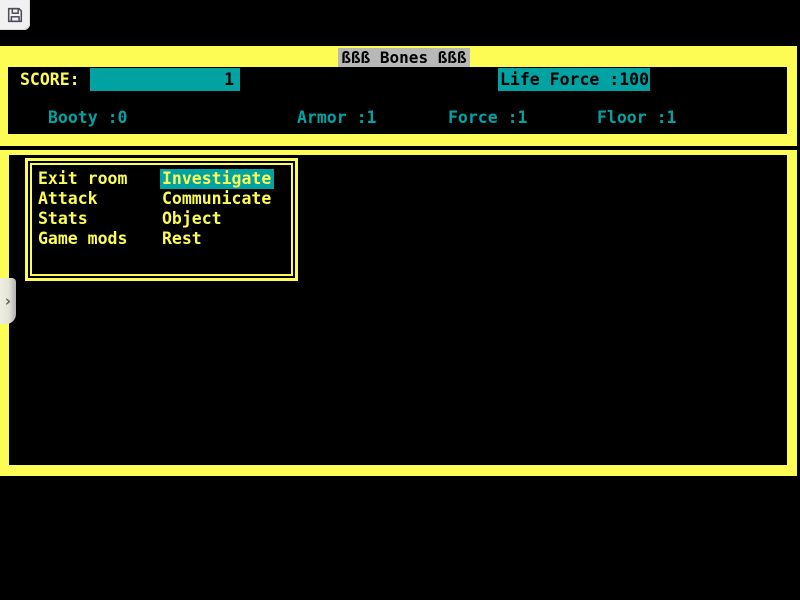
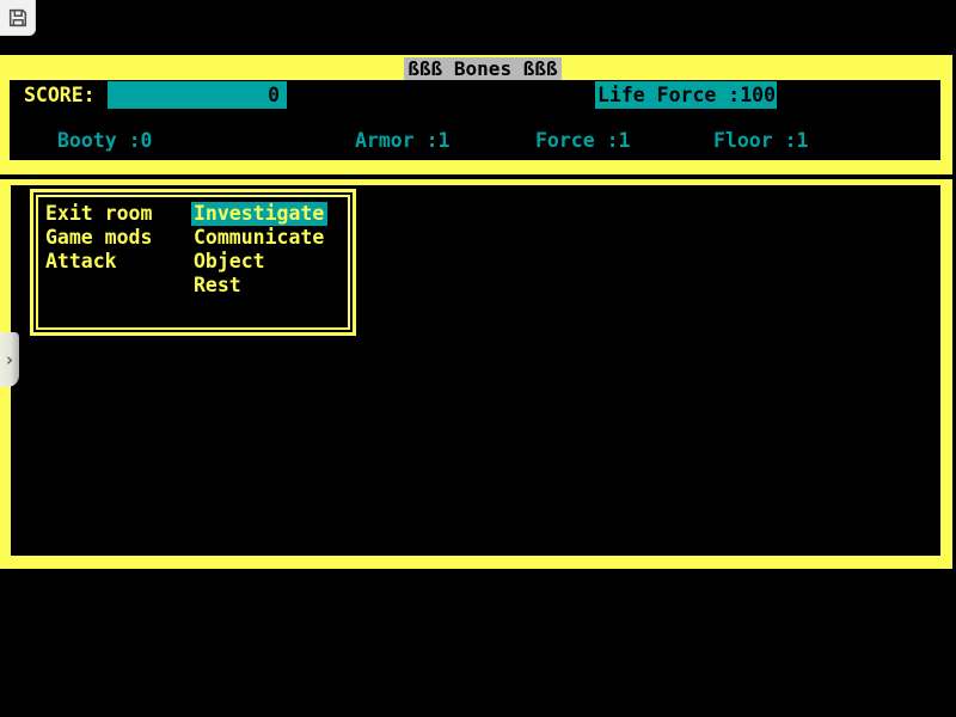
  ßßß Bones ßßß
  SCORE:
- 1
+ 0
  Life Force :100
  Booty :0
  Armor :1
  Force :1
  Floor :1
  Exit room
- Attack
+ Game mods
- Stats
- Game mods
+ Attack
  Investigate
  Communicate
  Object
  Rest
  ›
